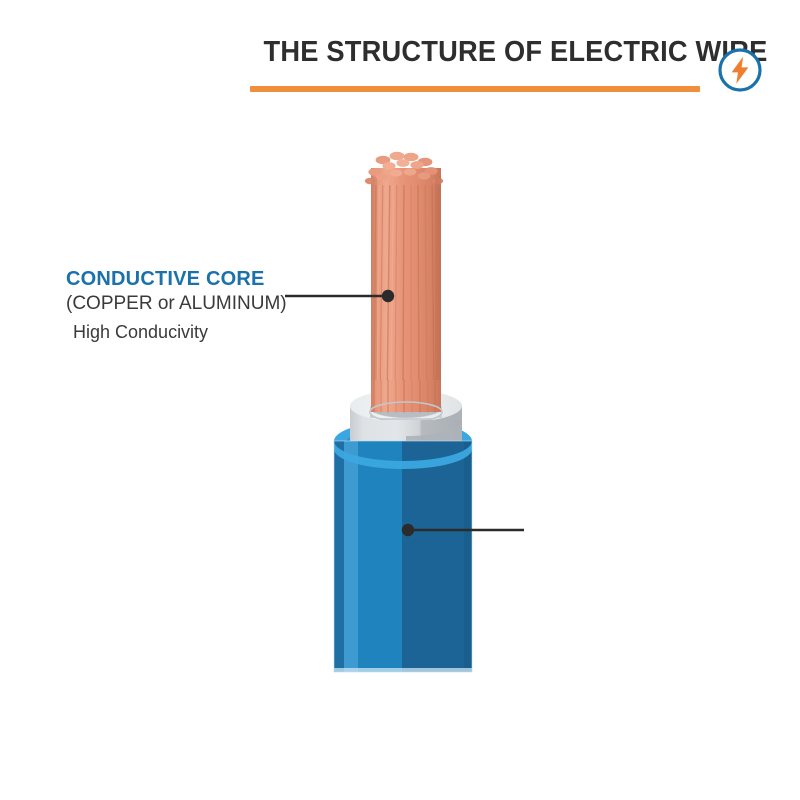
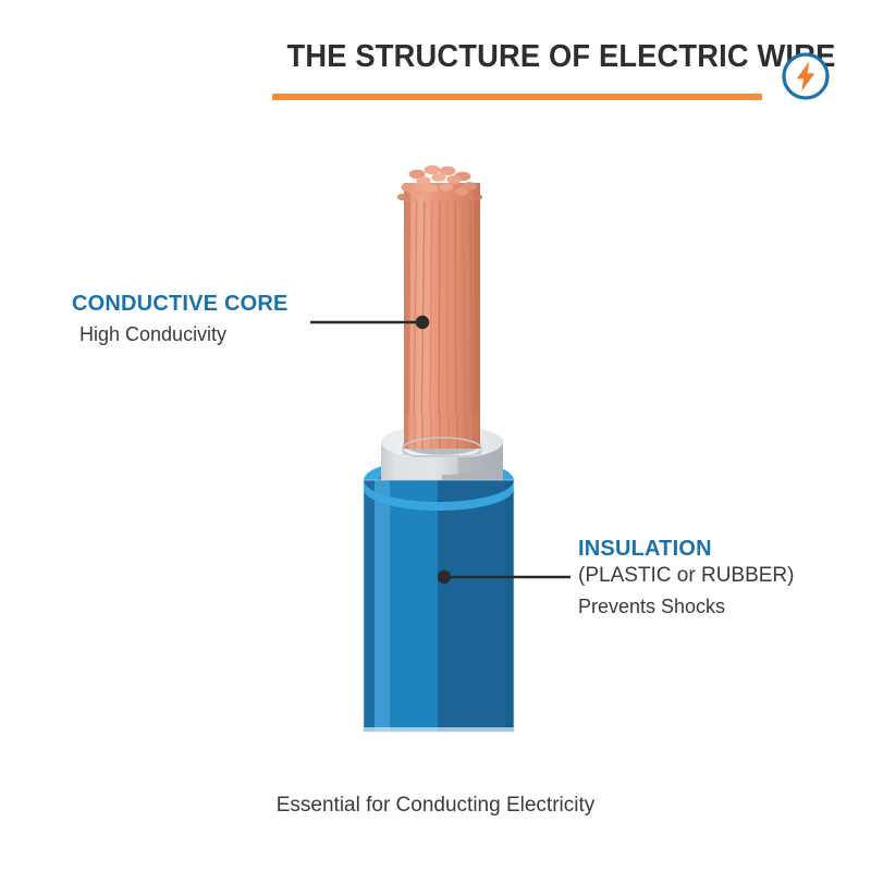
  THE STRUCTURE OF ELECTRIC
  CONDUCTIVE CORE
- (COPPER or ALUMINUM)
  High Conducivity
+ INSULATION
+ (PLASTIC or RUBBER)
+ Prevents Shocks
+ Essential for Conducting Electricity
